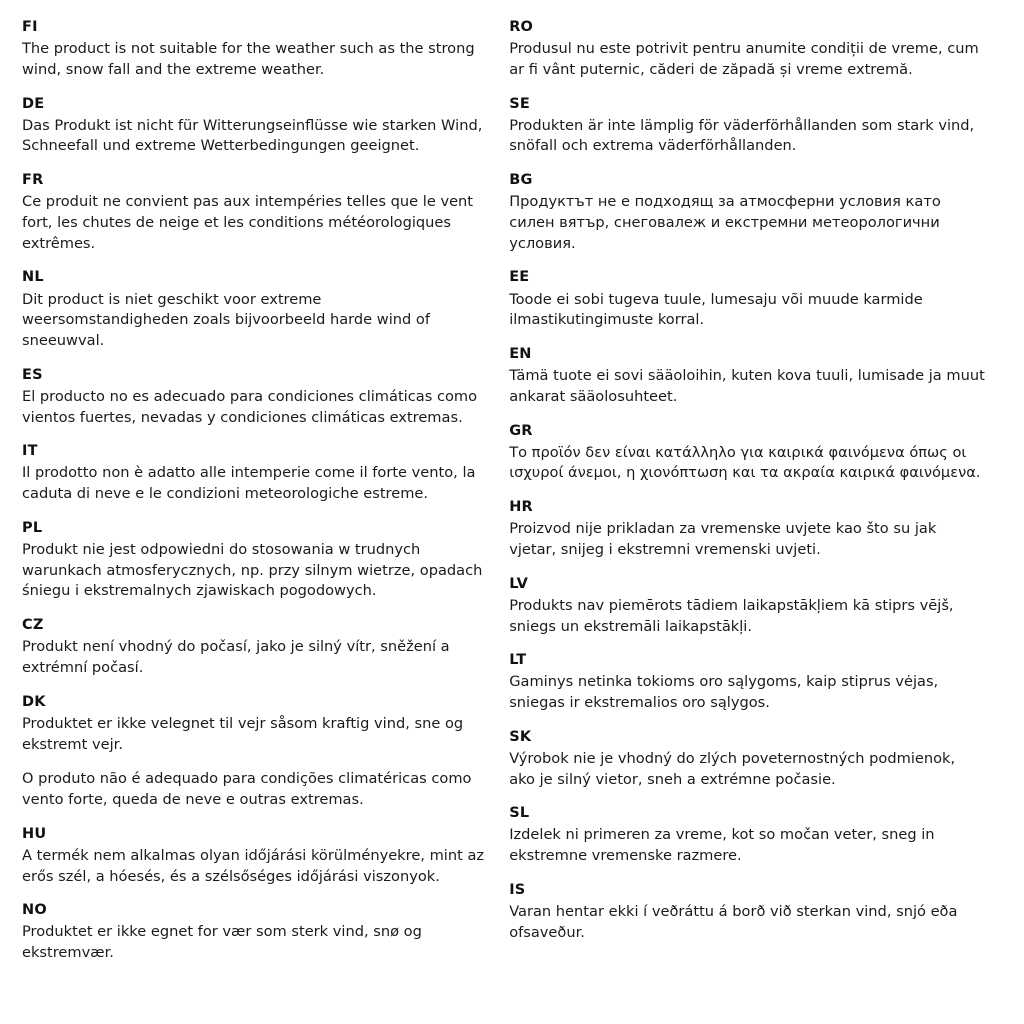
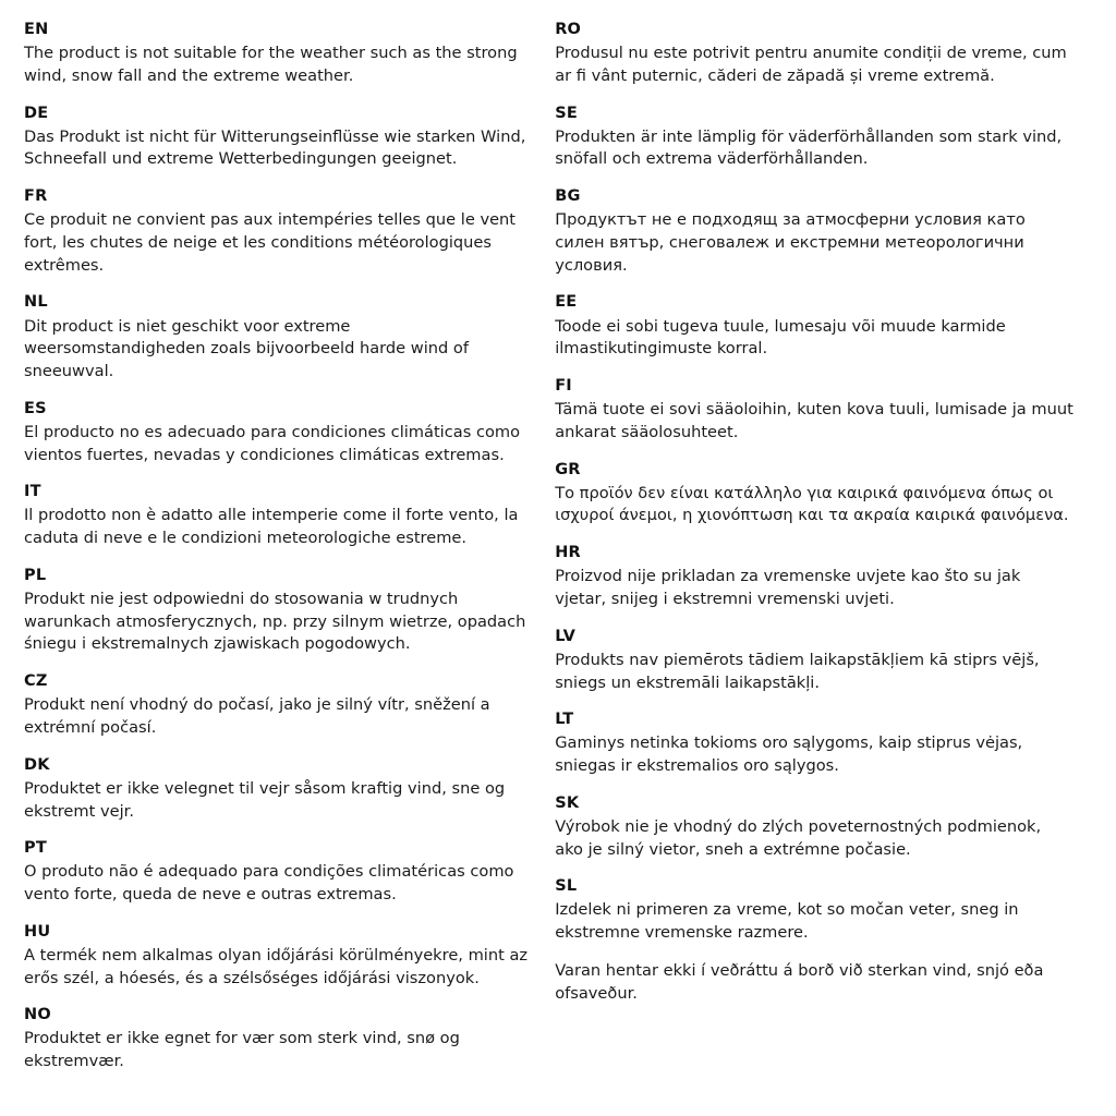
- FI
+ EN
  The product is not suitable for the weather such as the strong wind, snow fall and the extreme weather.
  DE
  Das Produkt ist nicht für Witterungseinflüsse wie starken Wind, Schneefall und extreme Wetterbedingungen geeignet.
  FR
  Ce produit ne convient pas aux intempéries telles que le vent fort, les chutes de neige et les conditions météorologiques extrêmes.
  NL
  Dit product is niet geschikt voor extreme weersomstandigheden zoals bijvoorbeeld harde wind of sneeuwval.
  ES
  El producto no es adecuado para condiciones climáticas como vientos fuertes, nevadas y condiciones climáticas extremas.
  IT
  Il prodotto non è adatto alle intemperie come il forte vento, la caduta di neve e le condizioni meteorologiche estreme.
  PL
  Produkt nie jest odpowiedni do stosowania w trudnych warunkach atmosferycznych, np. przy silnym wietrze, opadach śniegu i ekstremalnych zjawiskach pogodowych.
  CZ
  Produkt není vhodný do počasí, jako je silný vítr, sněžení a extrémní počasí.
  DK
  Produktet er ikke velegnet til vejr såsom kraftig vind, sne og ekstremt vejr.
+ PT
  O produto não é adequado para condições climatéricas como vento forte, queda de neve e outras extremas.
  HU
  A termék nem alkalmas olyan időjárási körülményekre, mint az erős szél, a hóesés, és a szélsőséges időjárási viszonyok.
  NO
  Produktet er ikke egnet for vær som sterk vind, snø og ekstremvær.
  RO
  Produsul nu este potrivit pentru anumite condiții de vreme, cum ar fi vânt puternic, căderi de zăpadă și vreme extremă.
  SE
  Produkten är inte lämplig för väderförhållanden som stark vind, snöfall och extrema väderförhållanden.
  BG
  Продуктът не е подходящ за атмосферни условия като силен вятър, снеговалеж и екстремни метеорологични условия.
  EE
  Toode ei sobi tugeva tuule, lumesaju või muude karmide ilmastikutingimuste korral.
- EN
+ FI
  Tämä tuote ei sovi sääoloihin, kuten kova tuuli, lumisade ja muut ankarat sääolosuhteet.
  GR
  Το προϊόν δεν είναι κατάλληλο για καιρικά φαινόμενα όπως οι ισχυροί άνεμοι, η χιονόπτωση και τα ακραία καιρικά φαινόμενα.
  HR
  Proizvod nije prikladan za vremenske uvjete kao što su jak vjetar, snijeg i ekstremni vremenski uvjeti.
  LV
  Produkts nav piemērots tādiem laikapstākļiem kā stiprs vējš, sniegs un ekstremāli laikapstākļi.
  LT
  Gaminys netinka tokioms oro sąlygoms, kaip stiprus vėjas, sniegas ir ekstremalios oro sąlygos.
  SK
  Výrobok nie je vhodný do zlých poveternostných podmienok, ako je silný vietor, sneh a extrémne počasie.
  SL
  Izdelek ni primeren za vreme, kot so močan veter, sneg in ekstremne vremenske razmere.
- IS
  Varan hentar ekki í veðráttu á borð við sterkan vind, snjó eða ofsaveður.
